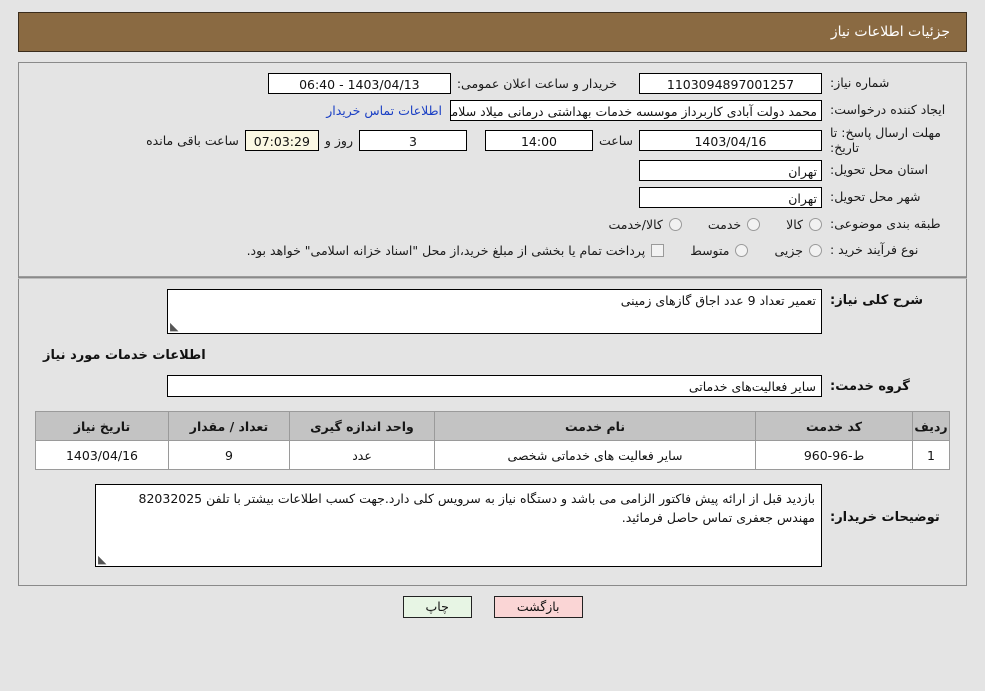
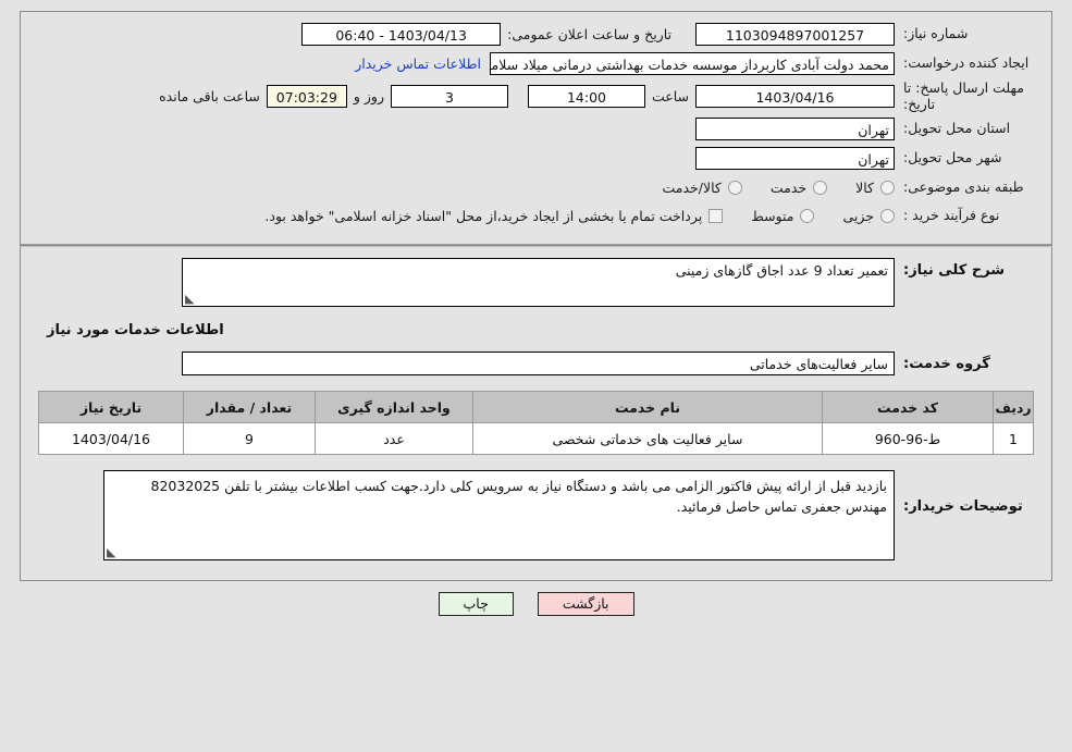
- جزئیات اطلاعات نیاز
  شماره نیاز:
  1103094897001257
- خریدار و ساعت اعلان عمومی:
+ تاریخ و ساعت اعلان عمومی:
  1403/04/13 - 06:40
  ایجاد کننده درخواست:
  محمد دولت آبادی کاربرداز موسسه خدمات بهداشتی درمانی میلاد سلام
  اطلاعات تماس خریدار
  مهلت ارسال پاسخ: تا تاریخ:
  1403/04/16
  ساعت
  14:00
  3
  روز و
  07:03:29
  ساعت باقی مانده
  استان محل تحویل:
  تهران
  شهر محل تحویل:
  تهران
  طبقه بندی موضوعی:
  کالا
  خدمت
  کالا/خدمت
  نوع فرآیند خرید :
  جزیی
  متوسط
- پرداخت تمام یا بخشی از مبلغ خرید،از محل "اسناد خزانه اسلامی" خواهد بود.
+ پرداخت تمام یا بخشی از ایجاد خرید،از محل "اسناد خزانه اسلامی" خواهد بود.
  شرح کلی نیاز:
  تعمیر تعداد 9 عدد اجاق گازهای زمینی
  اطلاعات خدمات مورد نیاز
  گروه خدمت:
  سایر فعالیت‌های خدماتی
  ردیف	کد خدمت	نام خدمت	واحد اندازه گیری	تعداد / مقدار	تاریخ نیاز
  1	ط-96-960	سایر فعالیت های خدماتی شخصی	عدد	9	1403/04/16
  توضیحات خریدار:
  بازدید قبل از ارائه پیش فاکتور الزامی می باشد و دستگاه نیاز به سرویس کلی دارد.جهت کسب اطلاعات بیشتر با تلفن 82032025 مهندس جعفری تماس حاصل فرمائید.
  بازگشت
  چاپ
